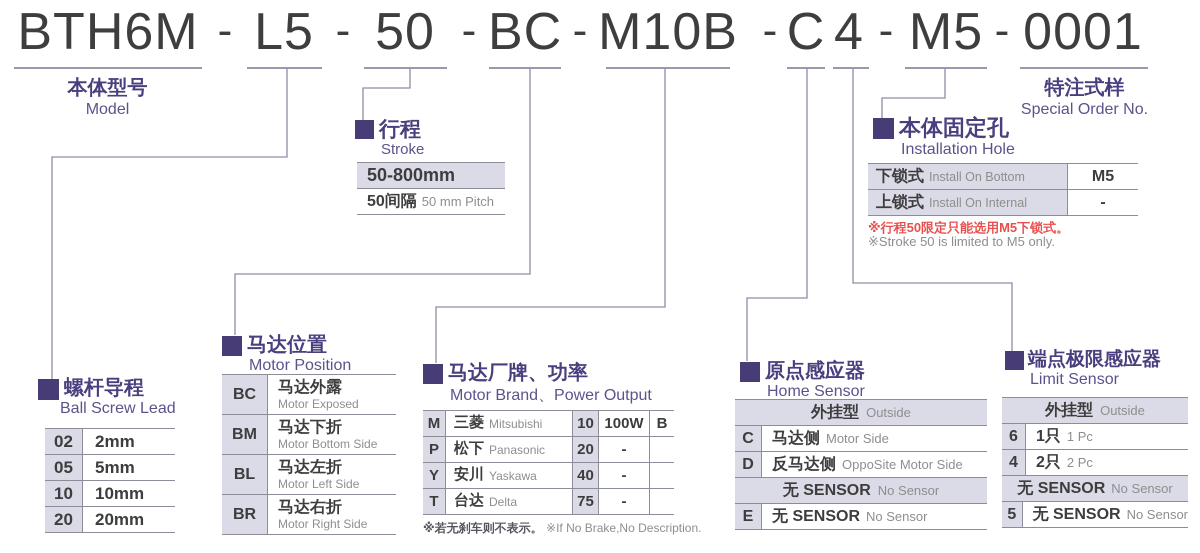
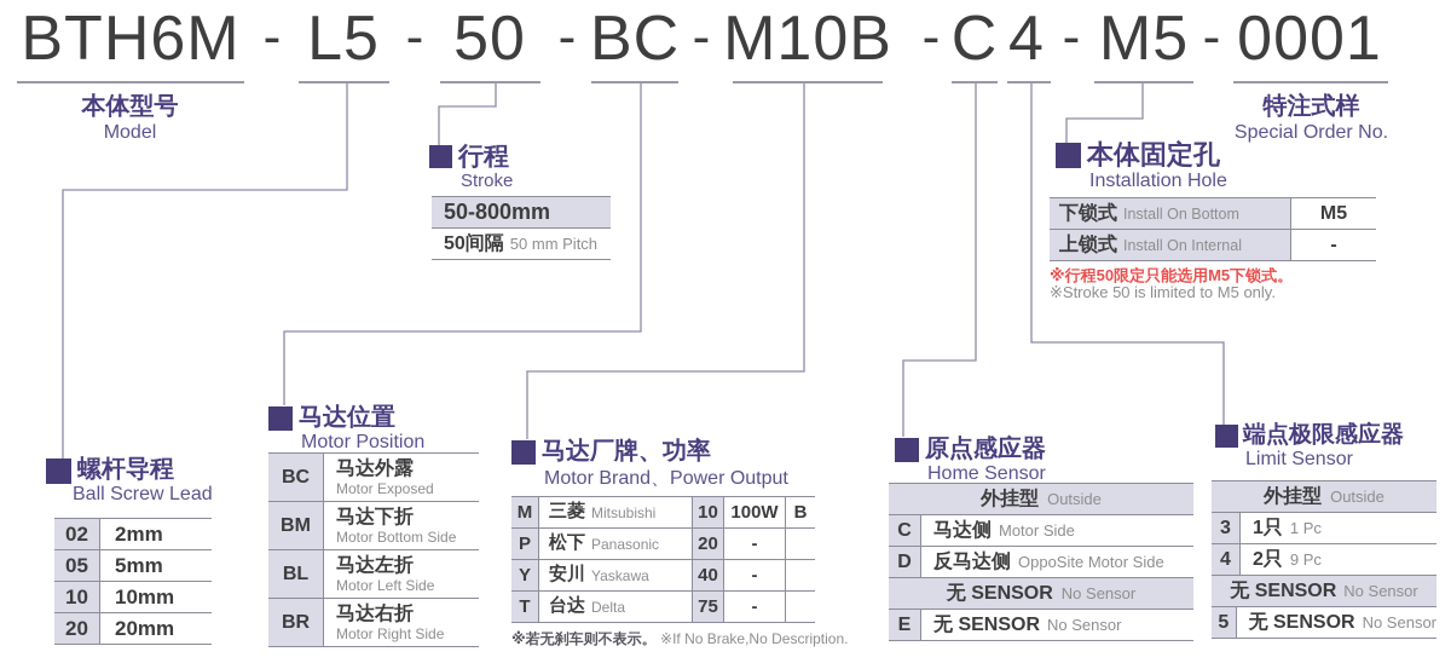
  BTH6M
  -
  L5
  -
  50
  -
  BC
  -
  M10B
  -
  C
  4
  -
  M5
  -
  0001
  本体型号
  Model
  特注式样
  Special Order No.
  行程
  Stroke
  50-800mm
  50间隔
  50 mm Pitch
  本体固定孔
  Installation Hole
  下锁式
  Install On Bottom
  M5
  上锁式
  Install On Internal
  -
  ※行程50限定只能选用M5下锁式。
  ※Stroke 50 is limited to M5 only.
  螺杆导程
  Ball Screw Lead
  02
  2mm
  05
  5mm
  10
  10mm
  20
  20mm
  马达位置
  Motor Position
  BC
  马达外露
  Motor Exposed
  BM
  马达下折
  Motor Bottom Side
  BL
  马达左折
  Motor Left Side
  BR
  马达右折
  Motor Right Side
  马达厂牌、功率
  Motor Brand、Power Output
  M
  三菱
  Mitsubishi
  10
  100W
  B
  P
  松下
  Panasonic
  20
  -
  Y
  安川
  Yaskawa
  40
  -
  T
  台达
  Delta
  75
  -
  ※若无刹车则不表示。 ※If No Brake,No Description.
  原点感应器
  Home Sensor
  外挂型
  Outside
  C
  马达侧
  Motor Side
  D
  反马达侧
  OppoSite Motor Side
  无 SENSOR
  No Sensor
  E
  无 SENSOR
  No Sensor
  端点极限感应器
  Limit Sensor
  外挂型
  Outside
- 6
+ 3
  1只
  1 Pc
  4
  2只
- 2 Pc
+ 9 Pc
  无 SENSOR
  No Sensor
  5
  无 SENSOR
  No Sensor
